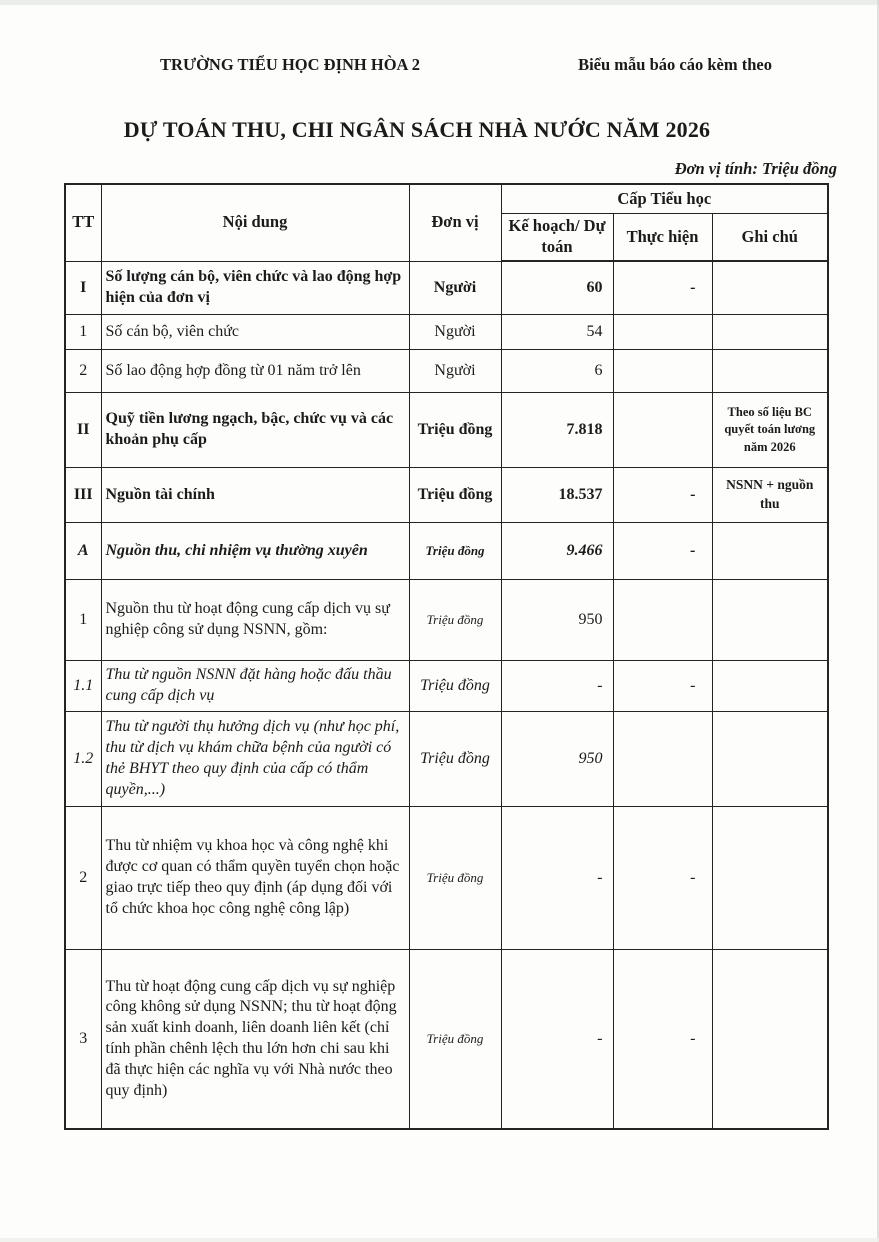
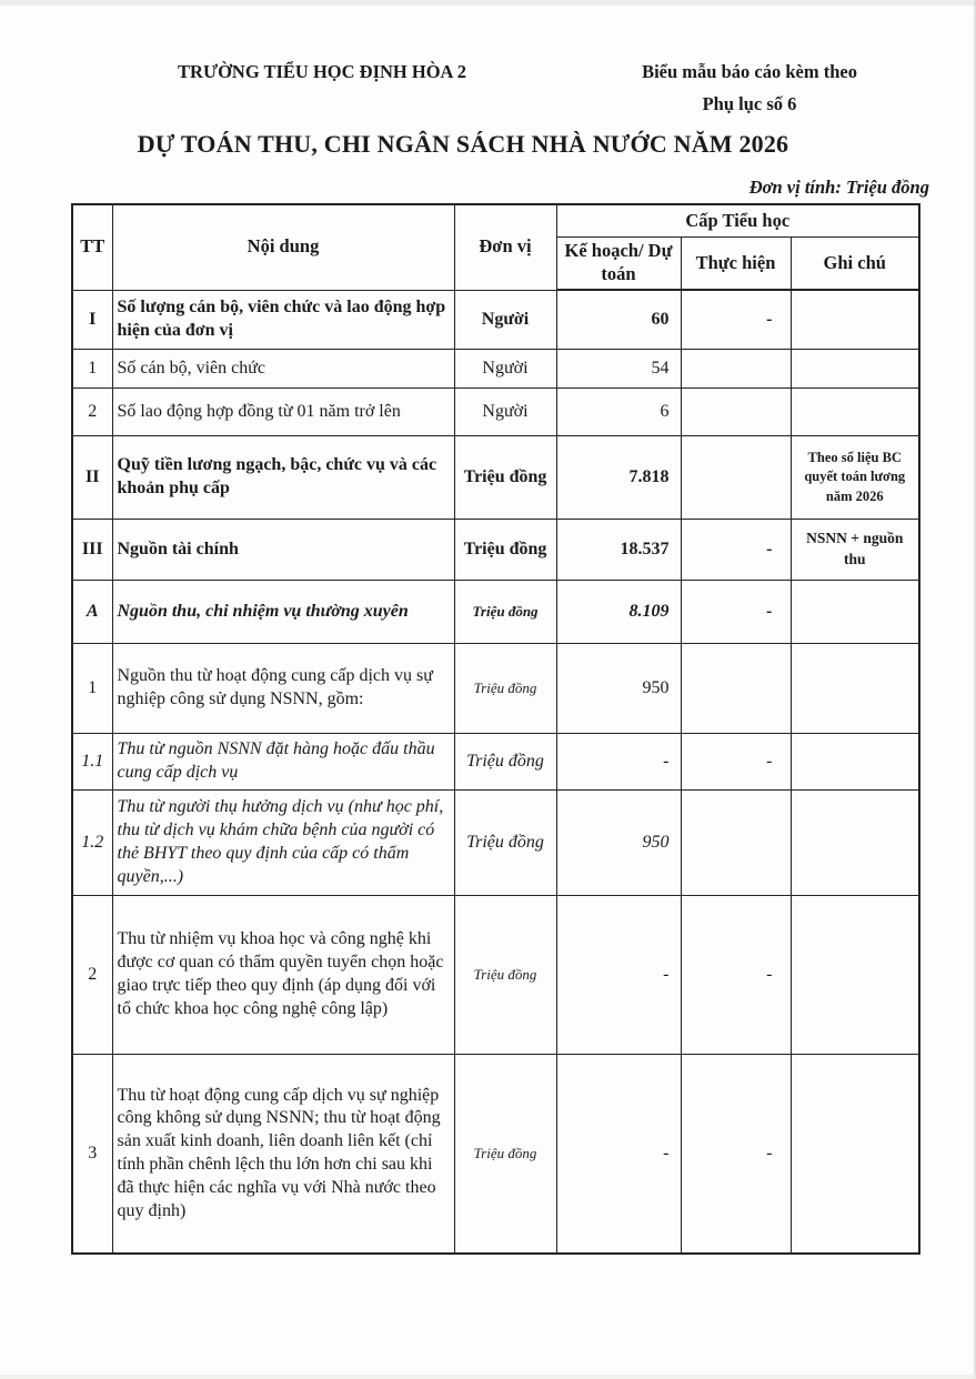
  TRƯỜNG TIỂU HỌC ĐỊNH HÒA 2
  Biểu mẫu báo cáo kèm theo
+ Phụ lục số 6
  DỰ TOÁN THU, CHI NGÂN SÁCH NHÀ NƯỚC NĂM 2026
  Đơn vị tính: Triệu đồng
  TT	Nội dung	Đơn vị	Cấp Tiểu học
  Kế hoạch/ Dự toán	Thực hiện	Ghi chú
  I	Số lượng cán bộ, viên chức và lao động hợp hiện của đơn vị	Người	60	-
  1	Số cán bộ, viên chức	Người	54
  2	Số lao động hợp đồng từ 01 năm trở lên	Người	6
  II	Quỹ tiền lương ngạch, bậc, chức vụ và các khoản phụ cấp	Triệu đồng	7.818		Theo số liệu BC quyết toán lương năm 2026
  III	Nguồn tài chính	Triệu đồng	18.537	-	NSNN + nguồn thu
- A	Nguồn thu, chi nhiệm vụ thường xuyên	Triệu đồng	9.466	-
+ A	Nguồn thu, chi nhiệm vụ thường xuyên	Triệu đồng	8.109	-
  1	Nguồn thu từ hoạt động cung cấp dịch vụ sự nghiệp công sử dụng NSNN, gồm:	Triệu đồng	950
  1.1	Thu từ nguồn NSNN đặt hàng hoặc đấu thầu cung cấp dịch vụ	Triệu đồng	-	-
  1.2	Thu từ người thụ hưởng dịch vụ (như học phí, thu từ dịch vụ khám chữa bệnh của người có thẻ BHYT theo quy định của cấp có thẩm quyền,...)	Triệu đồng	950
  2	Thu từ nhiệm vụ khoa học và công nghệ khi được cơ quan có thẩm quyền tuyển chọn hoặc giao trực tiếp theo quy định (áp dụng đối với tổ chức khoa học công nghệ công lập)	Triệu đồng	-	-
  3	Thu từ hoạt động cung cấp dịch vụ sự nghiệp công không sử dụng NSNN; thu từ hoạt động sản xuất kinh doanh, liên doanh liên kết (chỉ tính phần chênh lệch thu lớn hơn chi sau khi đã thực hiện các nghĩa vụ với Nhà nước theo quy định)	Triệu đồng	-	-
